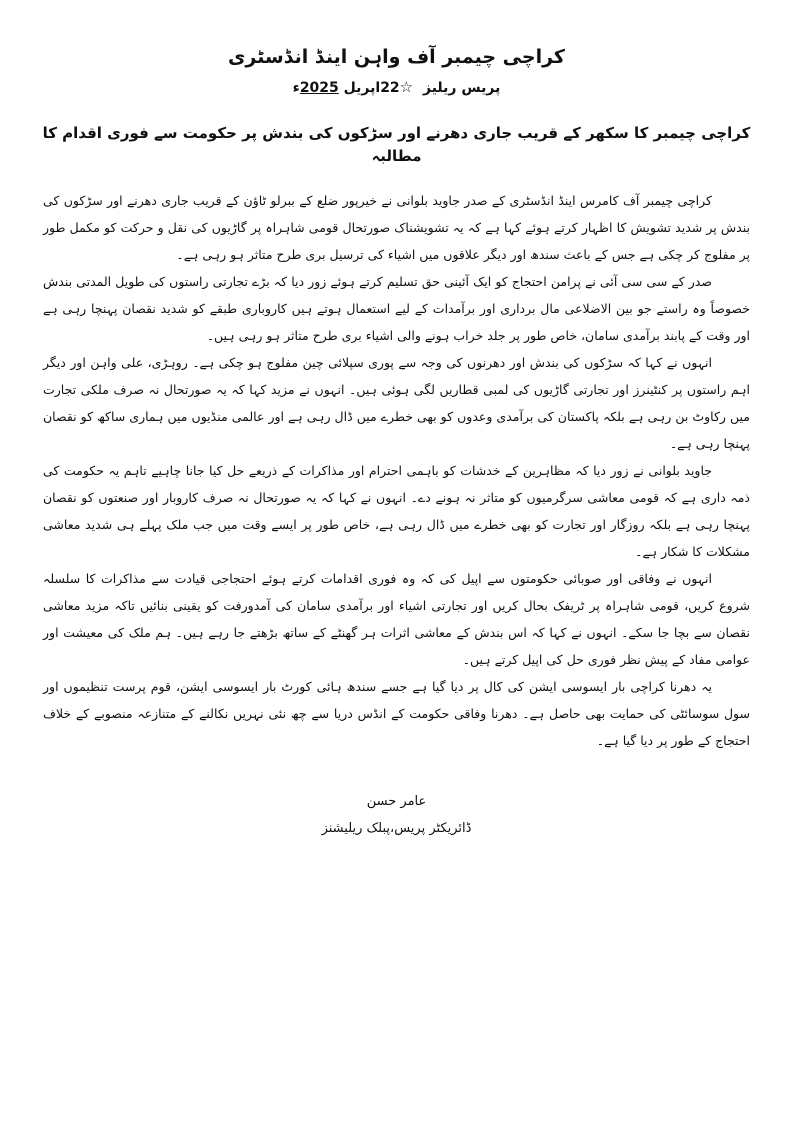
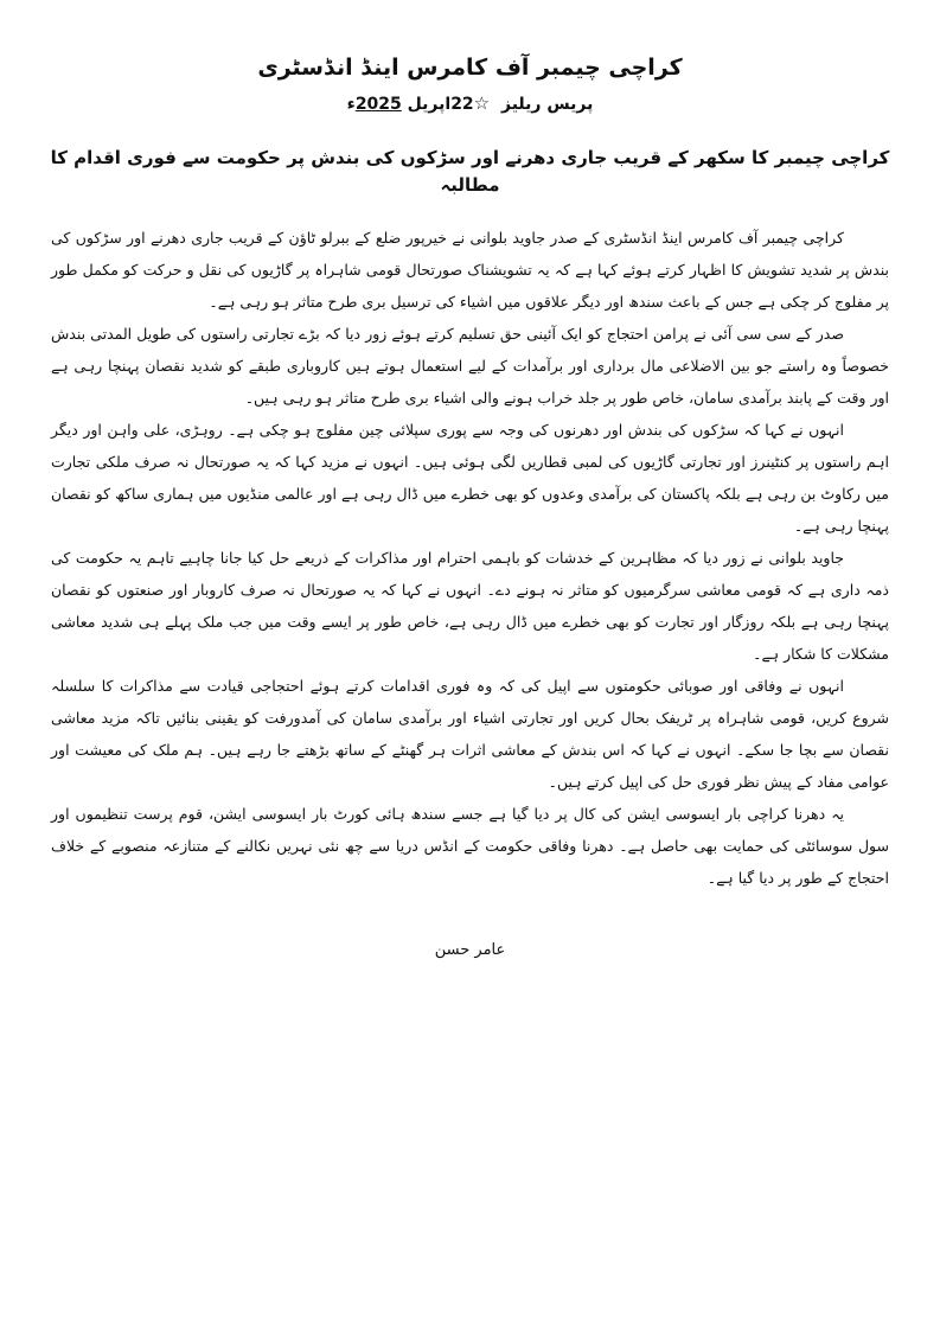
- کراچی چیمبر آف واہن اینڈ انڈسٹری
+ کراچی چیمبر آف کامرس اینڈ انڈسٹری
  پریس ریلیز ☆22اپریل 2025ء
  کراچی چیمبر کا سکھر کے قریب جاری دھرنے اور سڑکوں کی بندش پر حکومت سے فوری اقدام کا مطالبہ
  کراچی چیمبر آف کامرس اینڈ انڈسٹری کے صدر جاوید بلوانی نے خیرپور ضلع کے ببرلو ٹاؤن کے قریب جاری دھرنے اور سڑکوں کی بندش پر شدید تشویش کا اظہار کرتے ہوئے کہا ہے کہ یہ تشویشناک صورتحال قومی شاہراہ پر گاڑیوں کی نقل و حرکت کو مکمل طور پر مفلوج کر چکی ہے جس کے باعث سندھ اور دیگر علاقوں میں اشیاء کی ترسیل بری طرح متاثر ہو رہی ہے۔
  صدر کے سی سی آئی نے پرامن احتجاج کو ایک آئینی حق تسلیم کرتے ہوئے زور دیا کہ بڑے تجارتی راستوں کی طویل المدتی بندش خصوصاً وہ راستے جو بین الاضلاعی مال برداری اور برآمدات کے لیے استعمال ہوتے ہیں کاروباری طبقے کو شدید نقصان پہنچا رہی ہے اور وقت کے پابند برآمدی سامان، خاص طور پر جلد خراب ہونے والی اشیاء بری طرح متاثر ہو رہی ہیں۔
  انہوں نے کہا کہ سڑکوں کی بندش اور دھرنوں کی وجہ سے پوری سپلائی چین مفلوج ہو چکی ہے۔ روہڑی، علی واہن اور دیگر اہم راستوں پر کنٹینرز اور تجارتی گاڑیوں کی لمبی قطاریں لگی ہوئی ہیں۔ انہوں نے مزید کہا کہ یہ صورتحال نہ صرف ملکی تجارت میں رکاوٹ بن رہی ہے بلکہ پاکستان کی برآمدی وعدوں کو بھی خطرے میں ڈال رہی ہے اور عالمی منڈیوں میں ہماری ساکھ کو نقصان پہنچا رہی ہے۔
  جاوید بلوانی نے زور دیا کہ مظاہرین کے خدشات کو باہمی احترام اور مذاکرات کے ذریعے حل کیا جانا چاہیے تاہم یہ حکومت کی ذمہ داری ہے کہ قومی معاشی سرگرمیوں کو متاثر نہ ہونے دے۔ انہوں نے کہا کہ یہ صورتحال نہ صرف کاروبار اور صنعتوں کو نقصان پہنچا رہی ہے بلکہ روزگار اور تجارت کو بھی خطرے میں ڈال رہی ہے، خاص طور پر ایسے وقت میں جب ملک پہلے ہی شدید معاشی مشکلات کا شکار ہے۔
  انہوں نے وفاقی اور صوبائی حکومتوں سے اپیل کی کہ وہ فوری اقدامات کرتے ہوئے احتجاجی قیادت سے مذاکرات کا سلسلہ شروع کریں، قومی شاہراہ پر ٹریفک بحال کریں اور تجارتی اشیاء اور برآمدی سامان کی آمدورفت کو یقینی بنائیں تاکہ مزید معاشی نقصان سے بچا جا سکے۔ انہوں نے کہا کہ اس بندش کے معاشی اثرات ہر گھنٹے کے ساتھ بڑھتے جا رہے ہیں۔ ہم ملک کی معیشت اور عوامی مفاد کے پیش نظر فوری حل کی اپیل کرتے ہیں۔
  یہ دھرنا کراچی بار ایسوسی ایشن کی کال پر دیا گیا ہے جسے سندھ ہائی کورٹ بار ایسوسی ایشن، قوم پرست تنظیموں اور سول سوسائٹی کی حمایت بھی حاصل ہے۔ دھرنا وفاقی حکومت کے انڈس دریا سے چھ نئی نہریں نکالنے کے متنازعہ منصوبے کے خلاف احتجاج کے طور پر دیا گیا ہے۔
  عامر حسن
- ڈائریکٹر پریس،پبلک ریلیشنز
